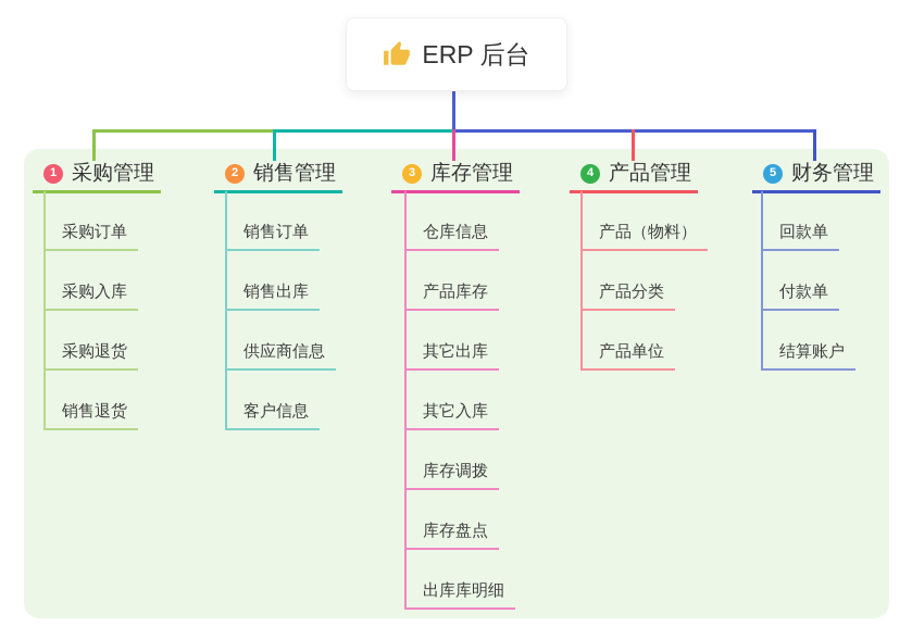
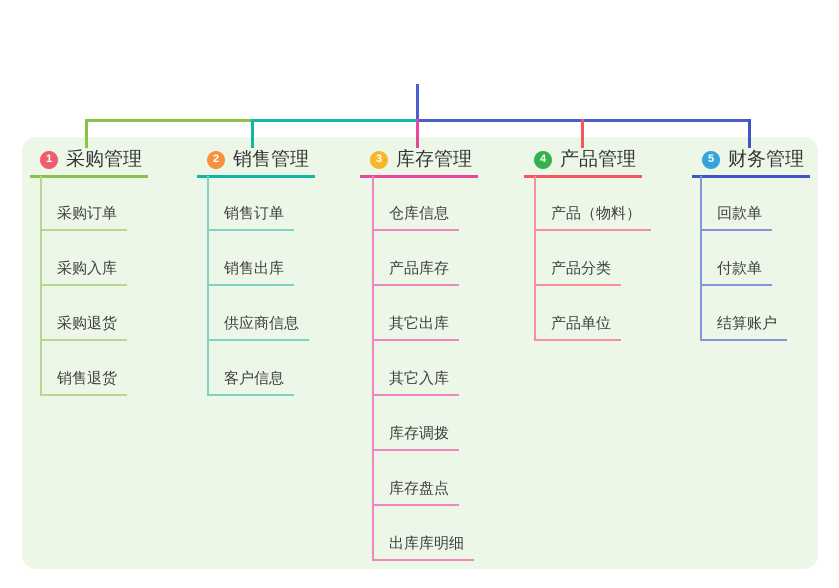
- ERP 后台
  1
  采购管理
  采购订单
  采购入库
  采购退货
  销售退货
  2
  销售管理
  销售订单
  销售出库
  供应商信息
  客户信息
  3
  库存管理
  仓库信息
  产品库存
  其它出库
  其它入库
  库存调拨
  库存盘点
  出库库明细
  4
  产品管理
  产品（物料）
  产品分类
  产品单位
  5
  财务管理
  回款单
  付款单
  结算账户
